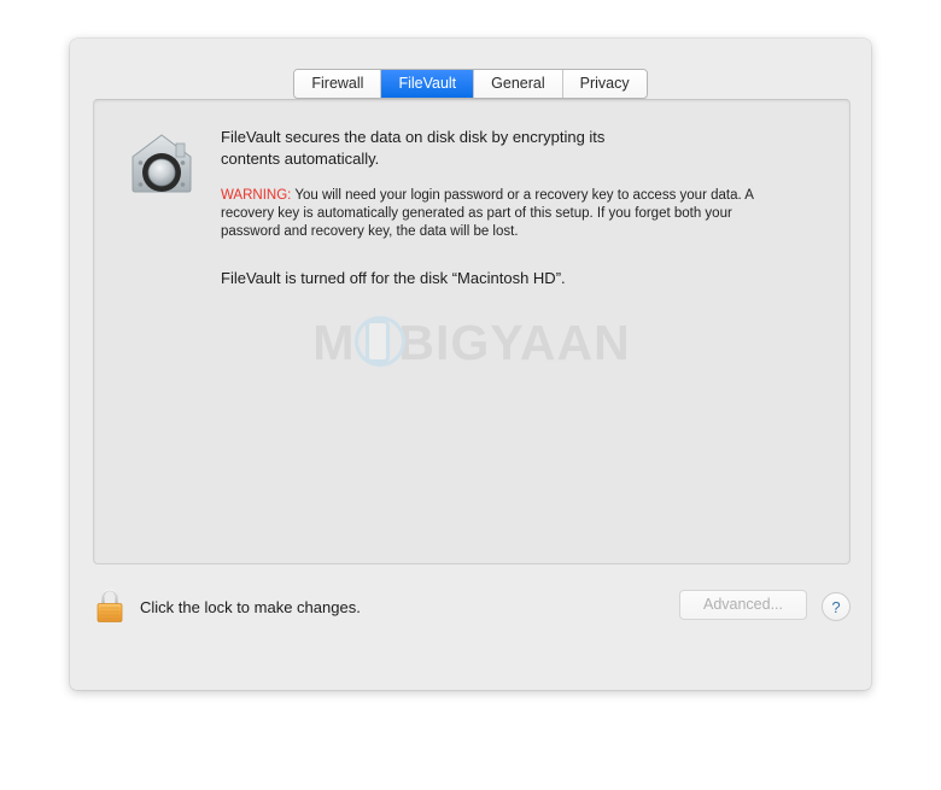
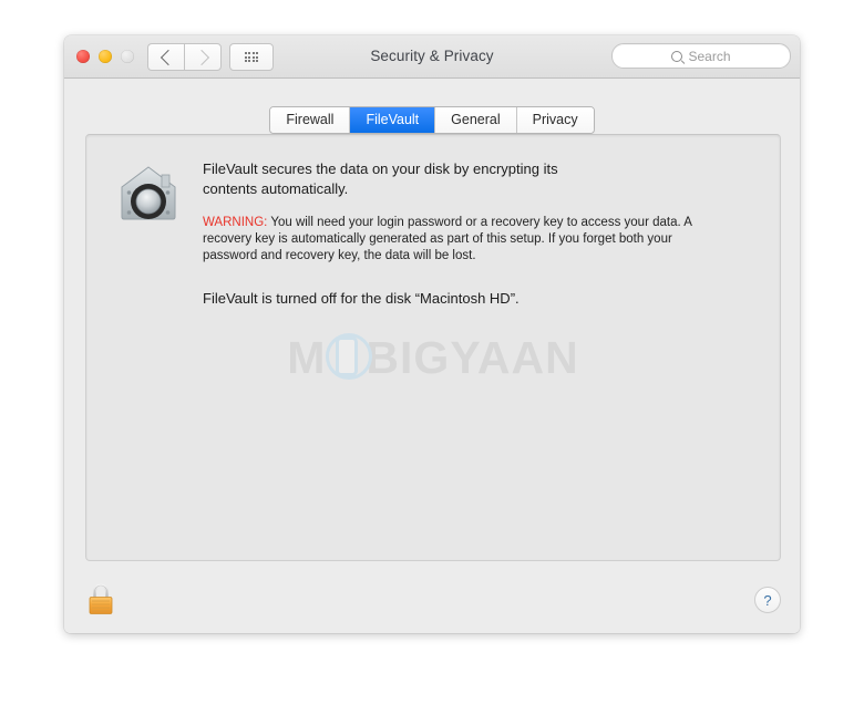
+ Security & Privacy
+ Search
  Firewall
  FileVault
  General
  Privacy
- FileVault secures the data on disk disk by encrypting its contents automatically.
+ FileVault secures the data on your disk by encrypting its contents automatically.
  WARNING: You will need your login password or a recovery key to access your data. A recovery key is automatically generated as part of this setup. If you forget both your password and recovery key, the data will be lost.
  FileVault is turned off for the disk “Macintosh HD”.
  BIGYAAN
- Click the lock to make changes.
- Advanced...
  ?
